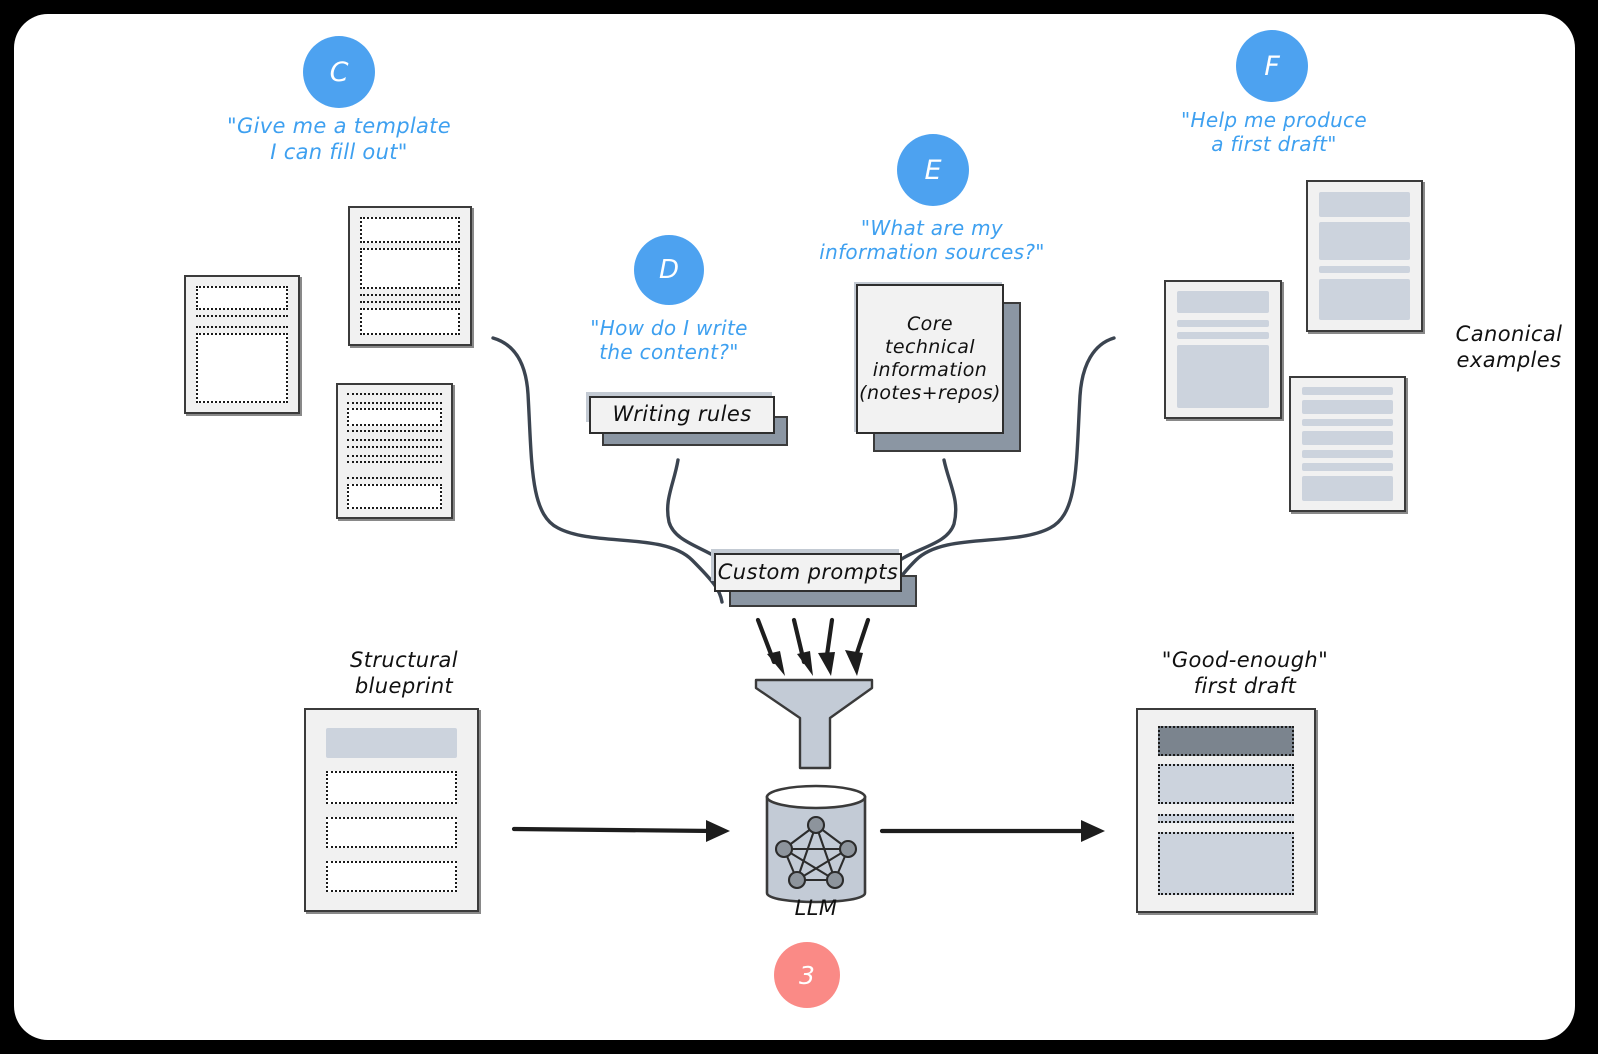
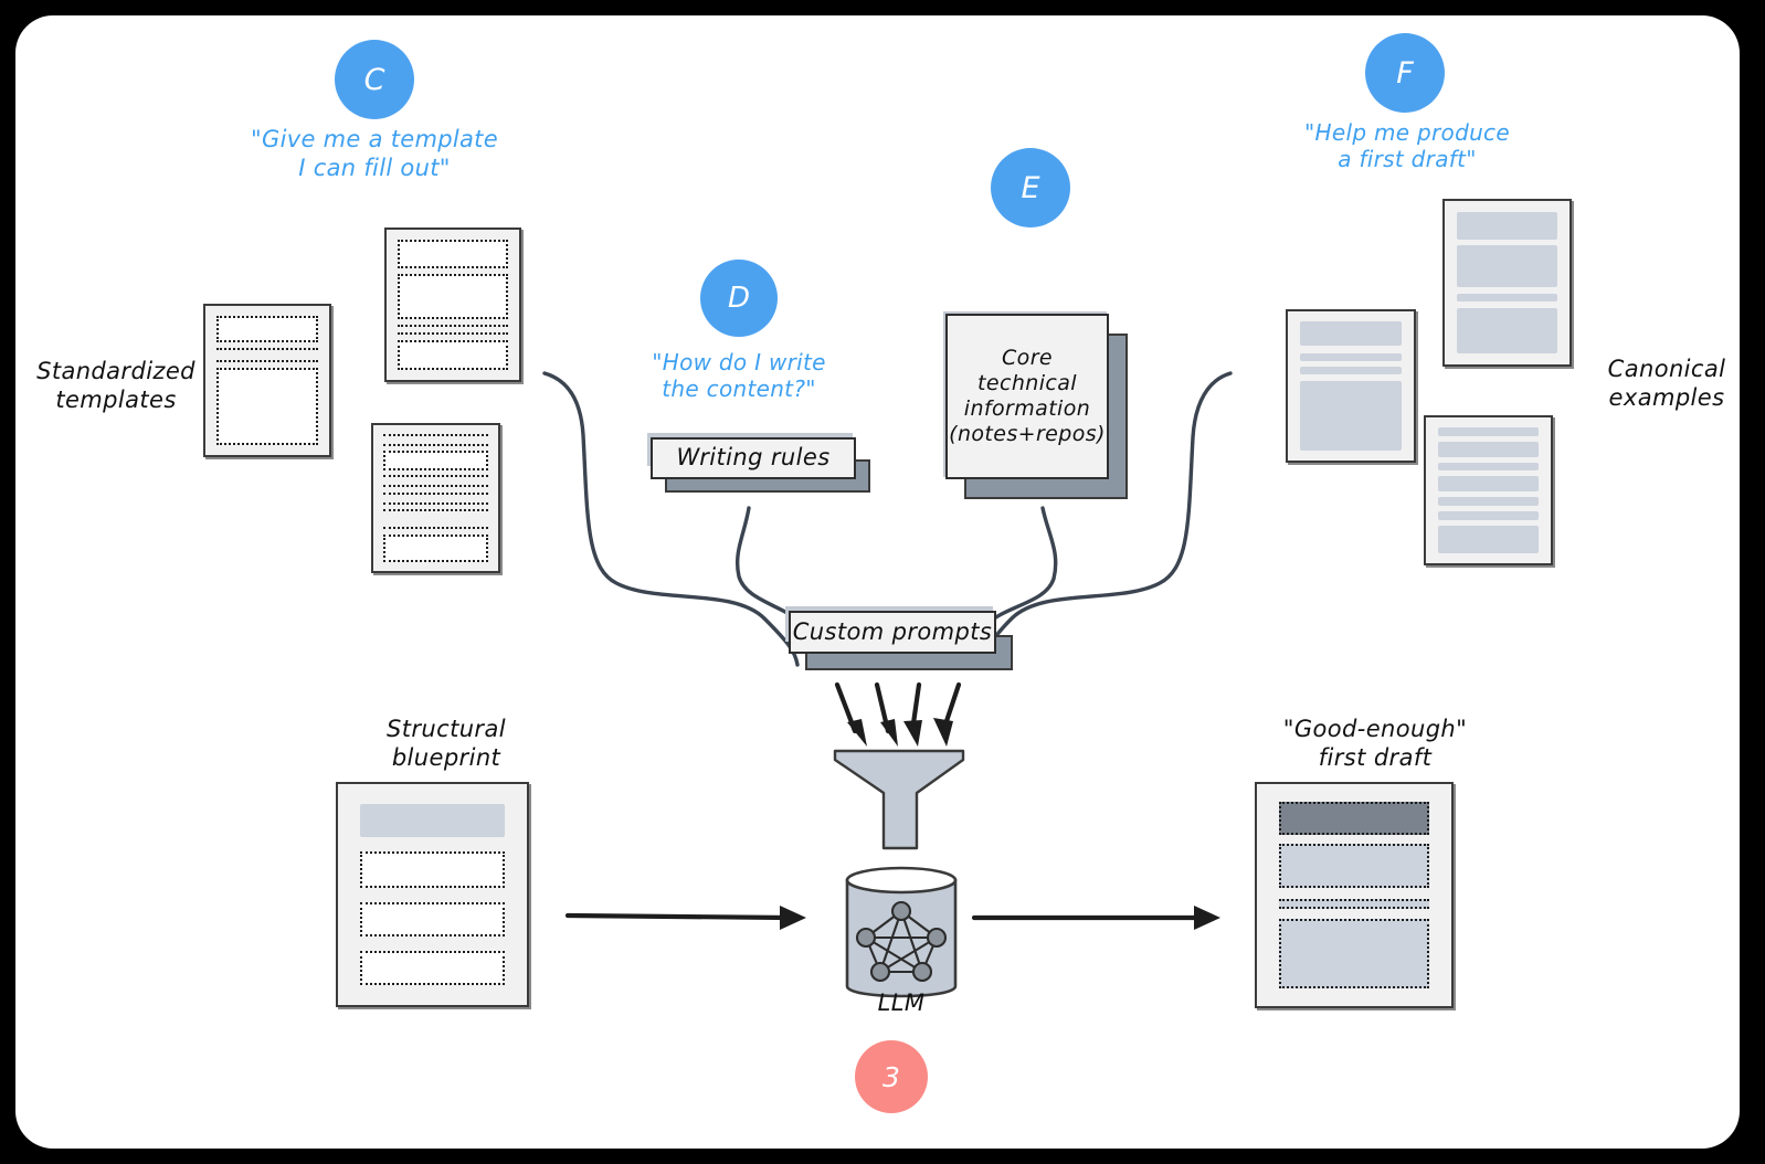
  C
  "Give me a template
  I can fill out"
+ Standardized
+ templates
  D
  "How do I write
  the content?"
  Writing rules
  E
- "What are my
- information sources?"
  Core
  technical
  information
  (notes+repos)
  F
  "Help me produce
  a first draft"
  Canonical
  examples
  Custom prompts
  LLM
  Structural
  blueprint
  "Good-enough"
  first draft
  3
